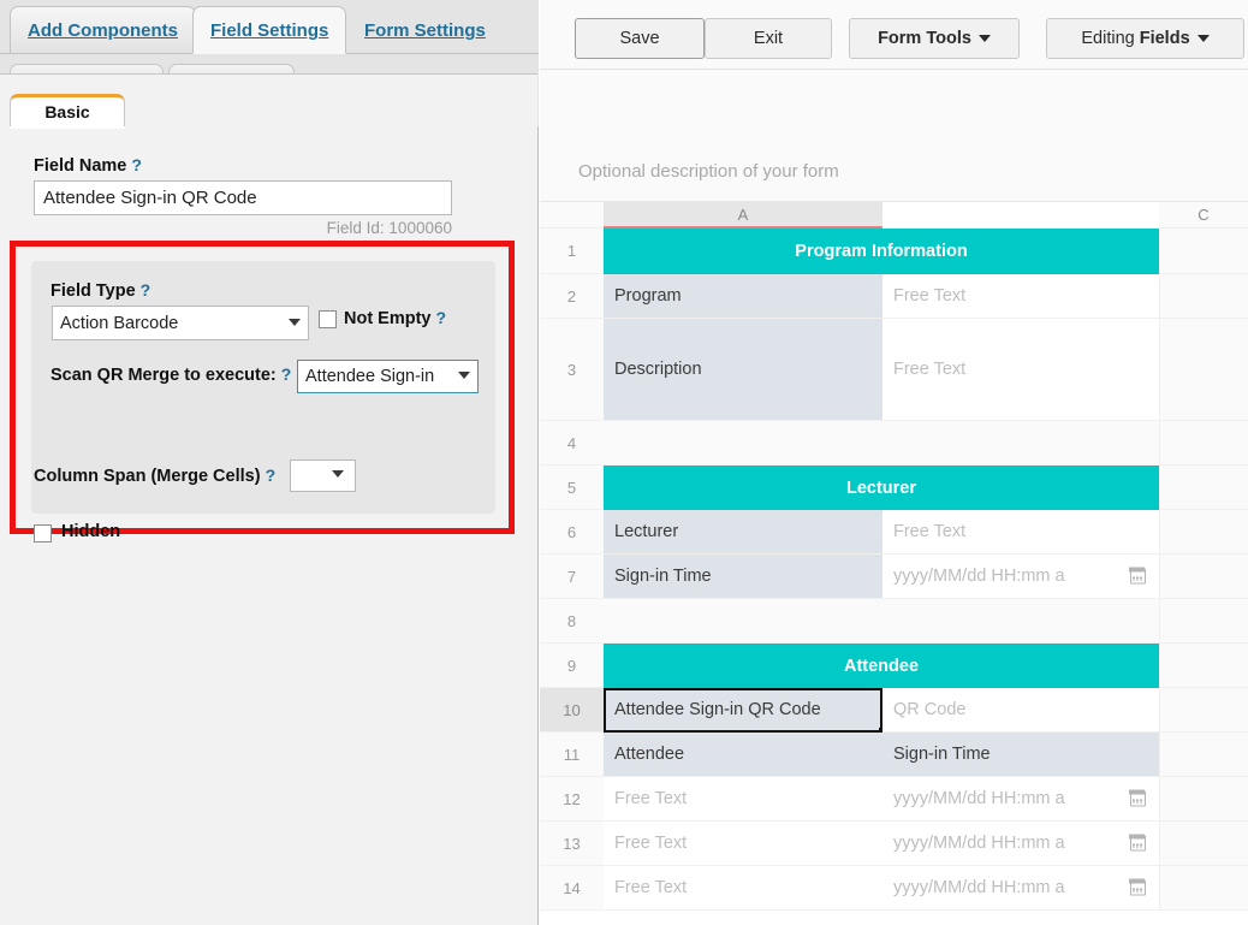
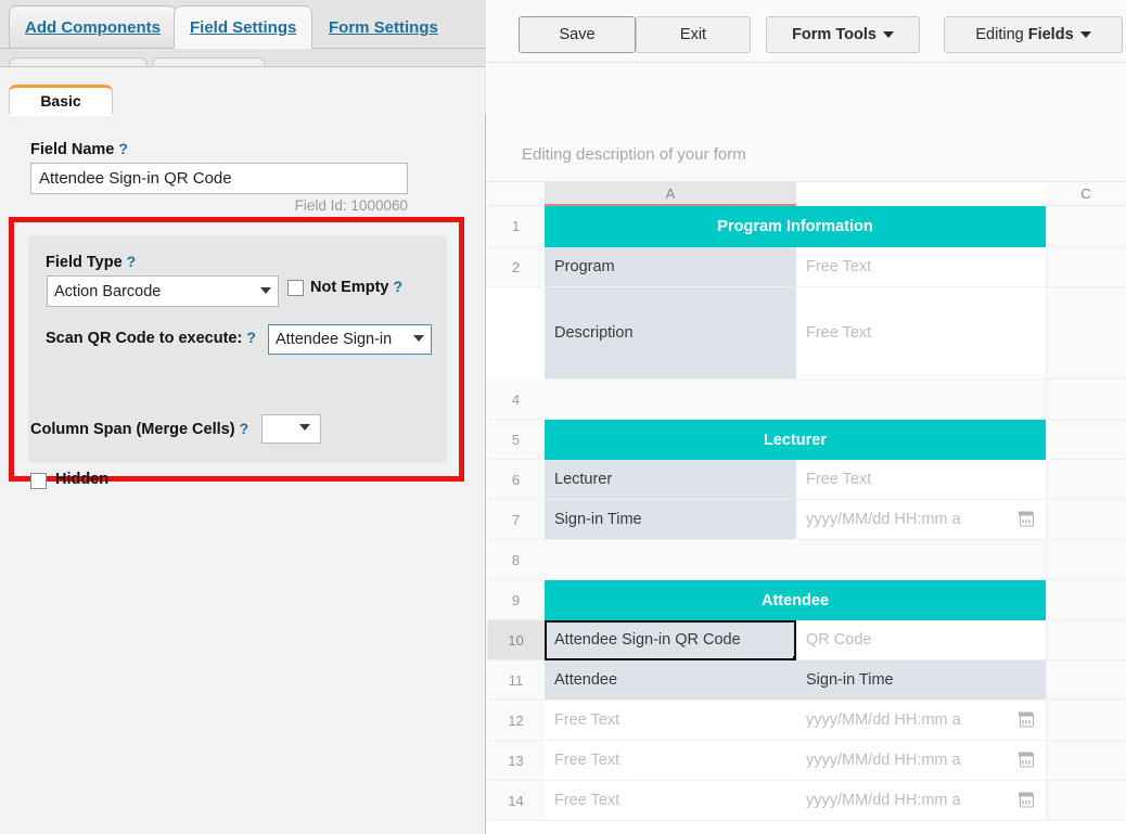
  Add Components
  Field Settings
  Form Settings
  Basic
  Field Name ?
  Attendee Sign-in QR Code
  Field Id: 1000060
  Field Type ?
  Action Barcode
  Not Empty ?
- Scan QR Merge to execute: ?
+ Scan QR Code to execute: ?
  Attendee Sign-in
  Column Span (Merge Cells) ?
  Hidden
  Save
  Exit
  Form Tools
  Editing Fields
- Optional description of your form
+ Editing description of your form
  A
  C
  1
  Program Information
  2
  Program
  Free Text
- 3
  Description
  Free Text
  4
  5
  Lecturer
  6
  Lecturer
  Free Text
  7
  Sign-in Time
  yyyy/MM/dd HH:mm a
  8
  9
  Attendee
  10
  Attendee Sign-in QR Code
  QR Code
  11
  Attendee
  Sign-in Time
  12
  Free Text
  yyyy/MM/dd HH:mm a
  13
  Free Text
  yyyy/MM/dd HH:mm a
  14
  Free Text
  yyyy/MM/dd HH:mm a
